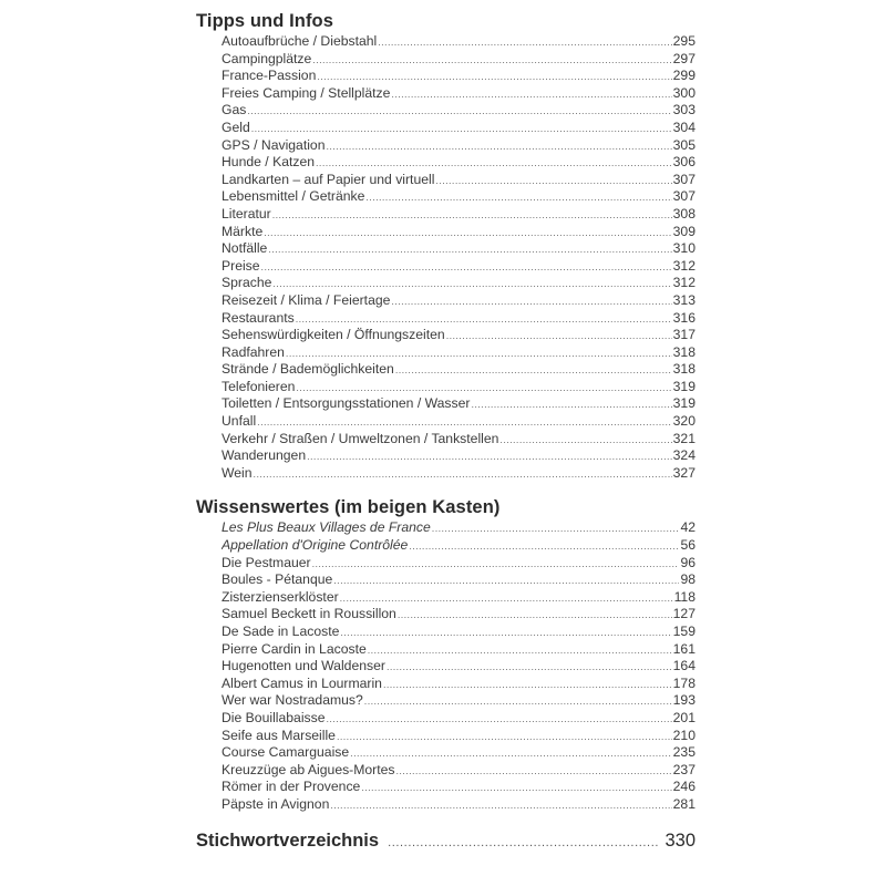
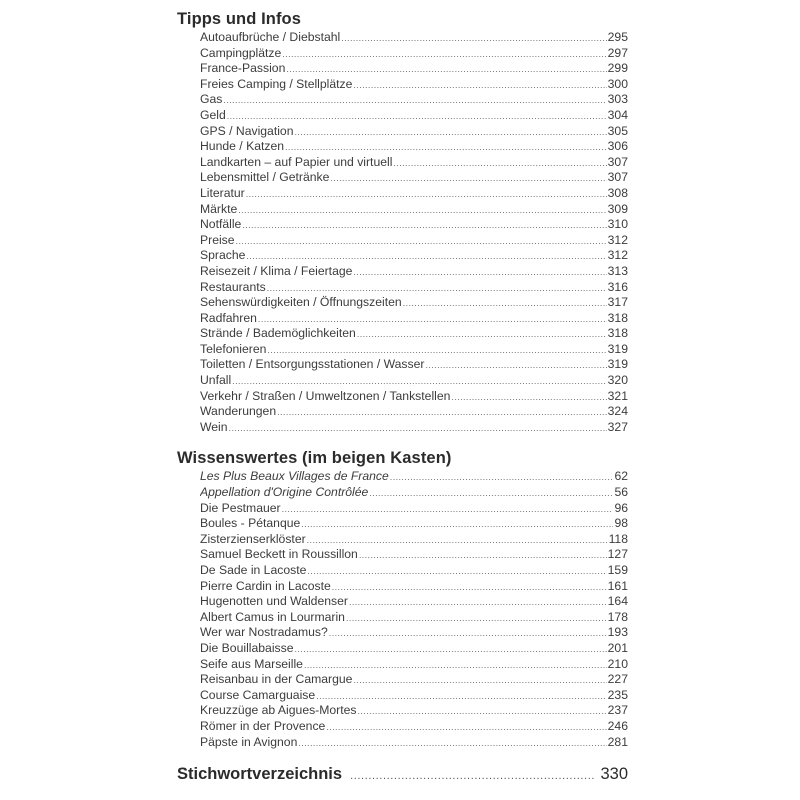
  Tipps und Infos
  Autoaufbrüche / Diebstahl
  295
  Campingplätze
  297
  France-Passion
  299
  Freies Camping / Stellplätze
  300
  Gas
  303
  Geld
  304
  GPS / Navigation
  305
  Hunde / Katzen
  306
  Landkarten – auf Papier und virtuell
  307
  Lebensmittel / Getränke
  307
  Literatur
  308
  Märkte
  309
  Notfälle
  310
  Preise
  312
  Sprache
  312
  Reisezeit / Klima / Feiertage
  313
  Restaurants
  316
  Sehenswürdigkeiten / Öffnungszeiten
  317
  Radfahren
  318
  Strände / Bademöglichkeiten
  318
  Telefonieren
  319
  Toiletten / Entsorgungsstationen / Wasser
  319
  Unfall
  320
  Verkehr / Straßen / Umweltzonen / Tankstellen
  321
  Wanderungen
  324
  Wein
  327
  Wissenswertes (im beigen Kasten)
  Les Plus Beaux Villages de France
- 42
+ 62
  Appellation d'Origine Contrôlée
  56
  Die Pestmauer
  96
  Boules - Pétanque
  98
  Zisterzienserklöster
  118
  Samuel Beckett in Roussillon
  127
  De Sade in Lacoste
  159
  Pierre Cardin in Lacoste
  161
  Hugenotten und Waldenser
  164
  Albert Camus in Lourmarin
  178
  Wer war Nostradamus?
  193
  Die Bouillabaisse
  201
  Seife aus Marseille
  210
+ Reisanbau in der Camargue
+ 227
  Course Camarguaise
  235
  Kreuzzüge ab Aigues-Mortes
  237
  Römer in der Provence
  246
  Päpste in Avignon
  281
  Stichwortverzeichnis
  330
